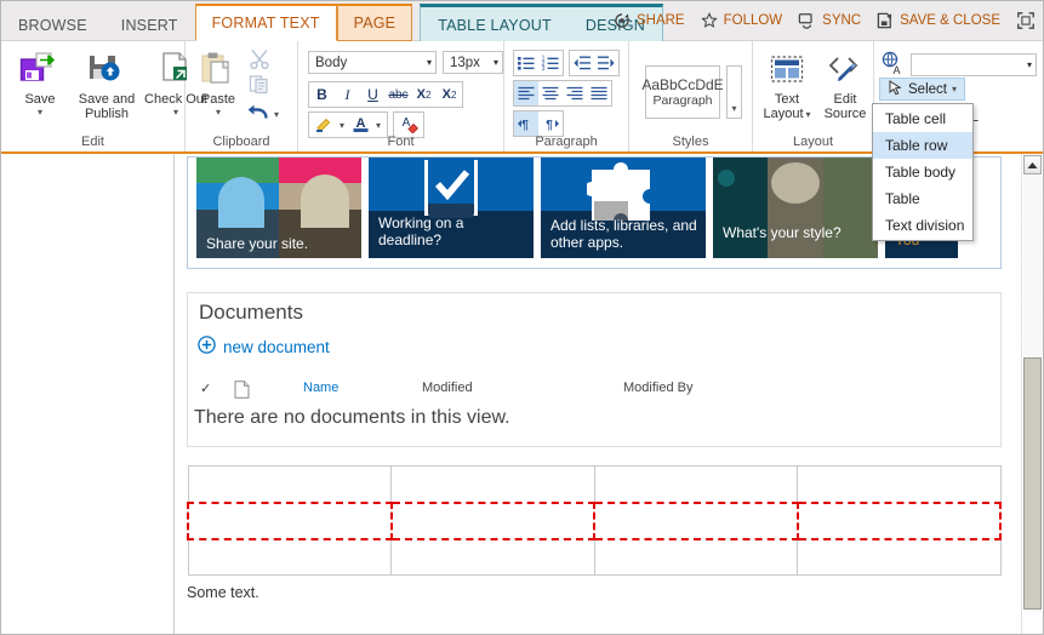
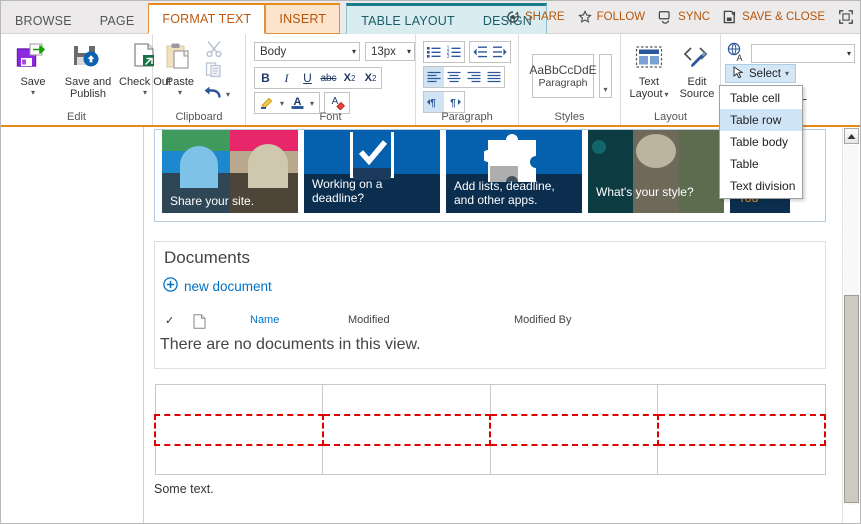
  BROWSE
- INSERT
+ PAGE
  FORMAT TEXT
- PAGE
+ INSERT
  TABLE LAYOUT
  DESGN
  SHARE
  FOLLOW
  SYNC
  SAVE & CLOSE
  Save
  ▾
  Save and
  Publish
  Check Out
  ▾
  Edit
  Paste
  ▾
  ▾
  Clipboard
  Body
  ▾
  13px
  ▾
  B
  I
  U
  abc
  X
  2
  X
  2
  ▾
  A
  ▾
  A
  Font
  ¶
  ¶
  Paragraph
  AaBbCcDdE
  Paragraph
  ▾
  Styles
  Text
  Layout ▾
  Edit
  Source
  Layout
  A
  ▾
  Select
  ▾
  Table cell
  Table row
  Table body
  Table
  Text division
  Share your site.
  Working on a deadline?
- Add lists, libraries, and other apps.
+ Add lists, deadline, and other apps.
  What's your style?
  Documents
  new document
  ✓
  Name
  Modified
  Modified By
  There are no documents in this view.
  Some text.
